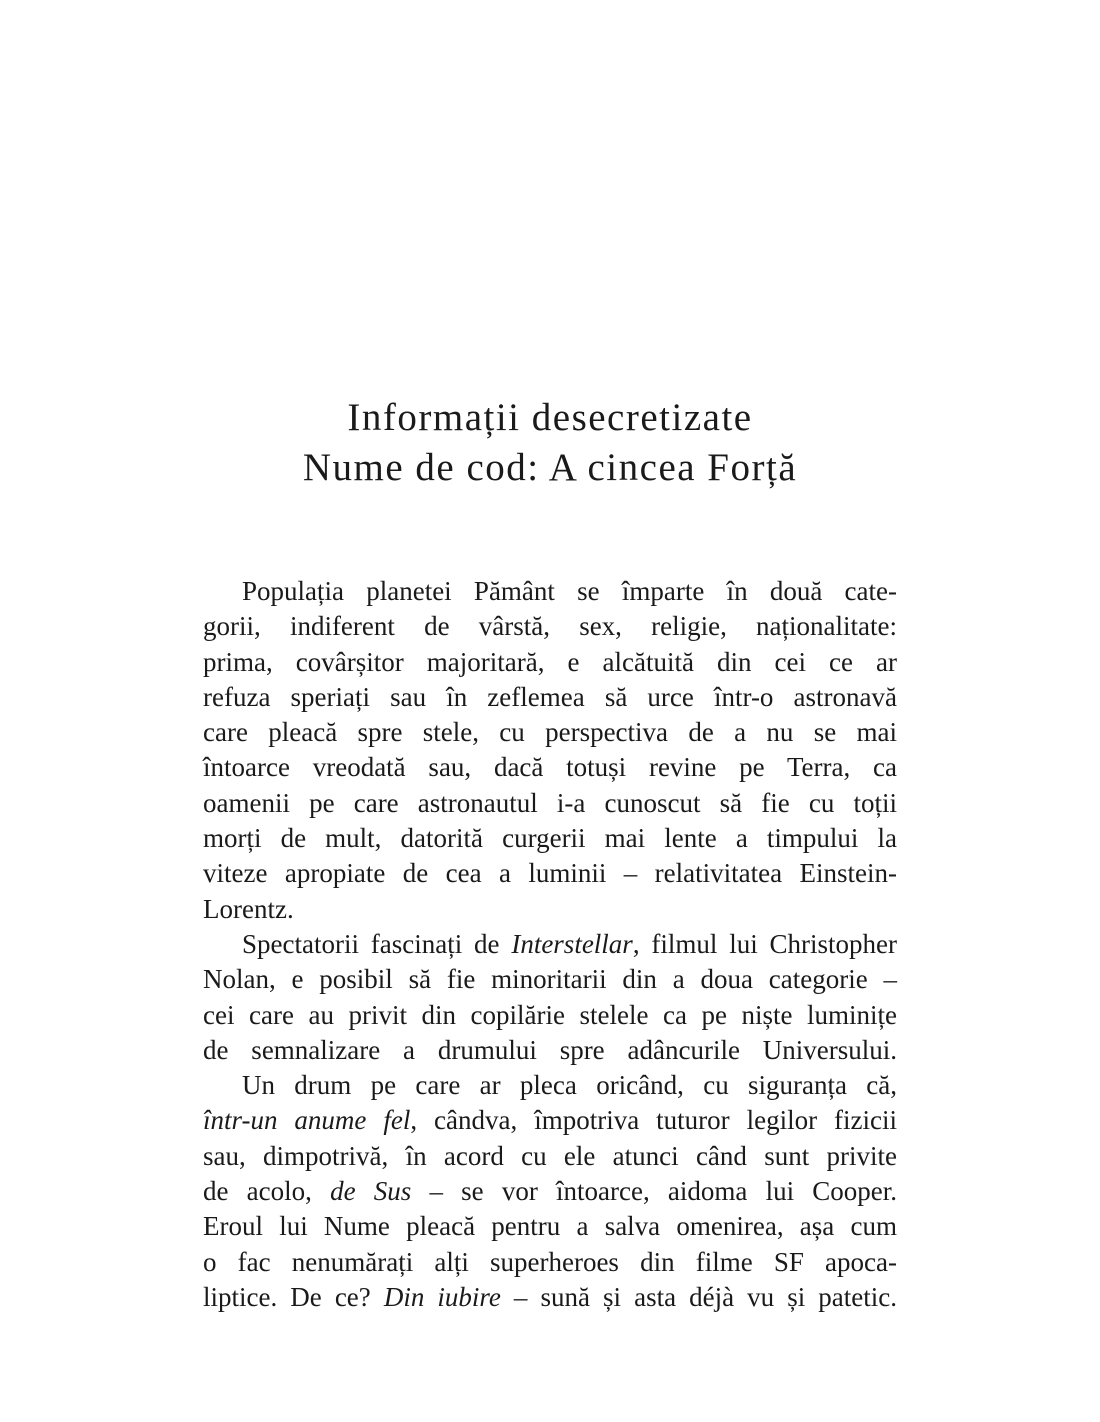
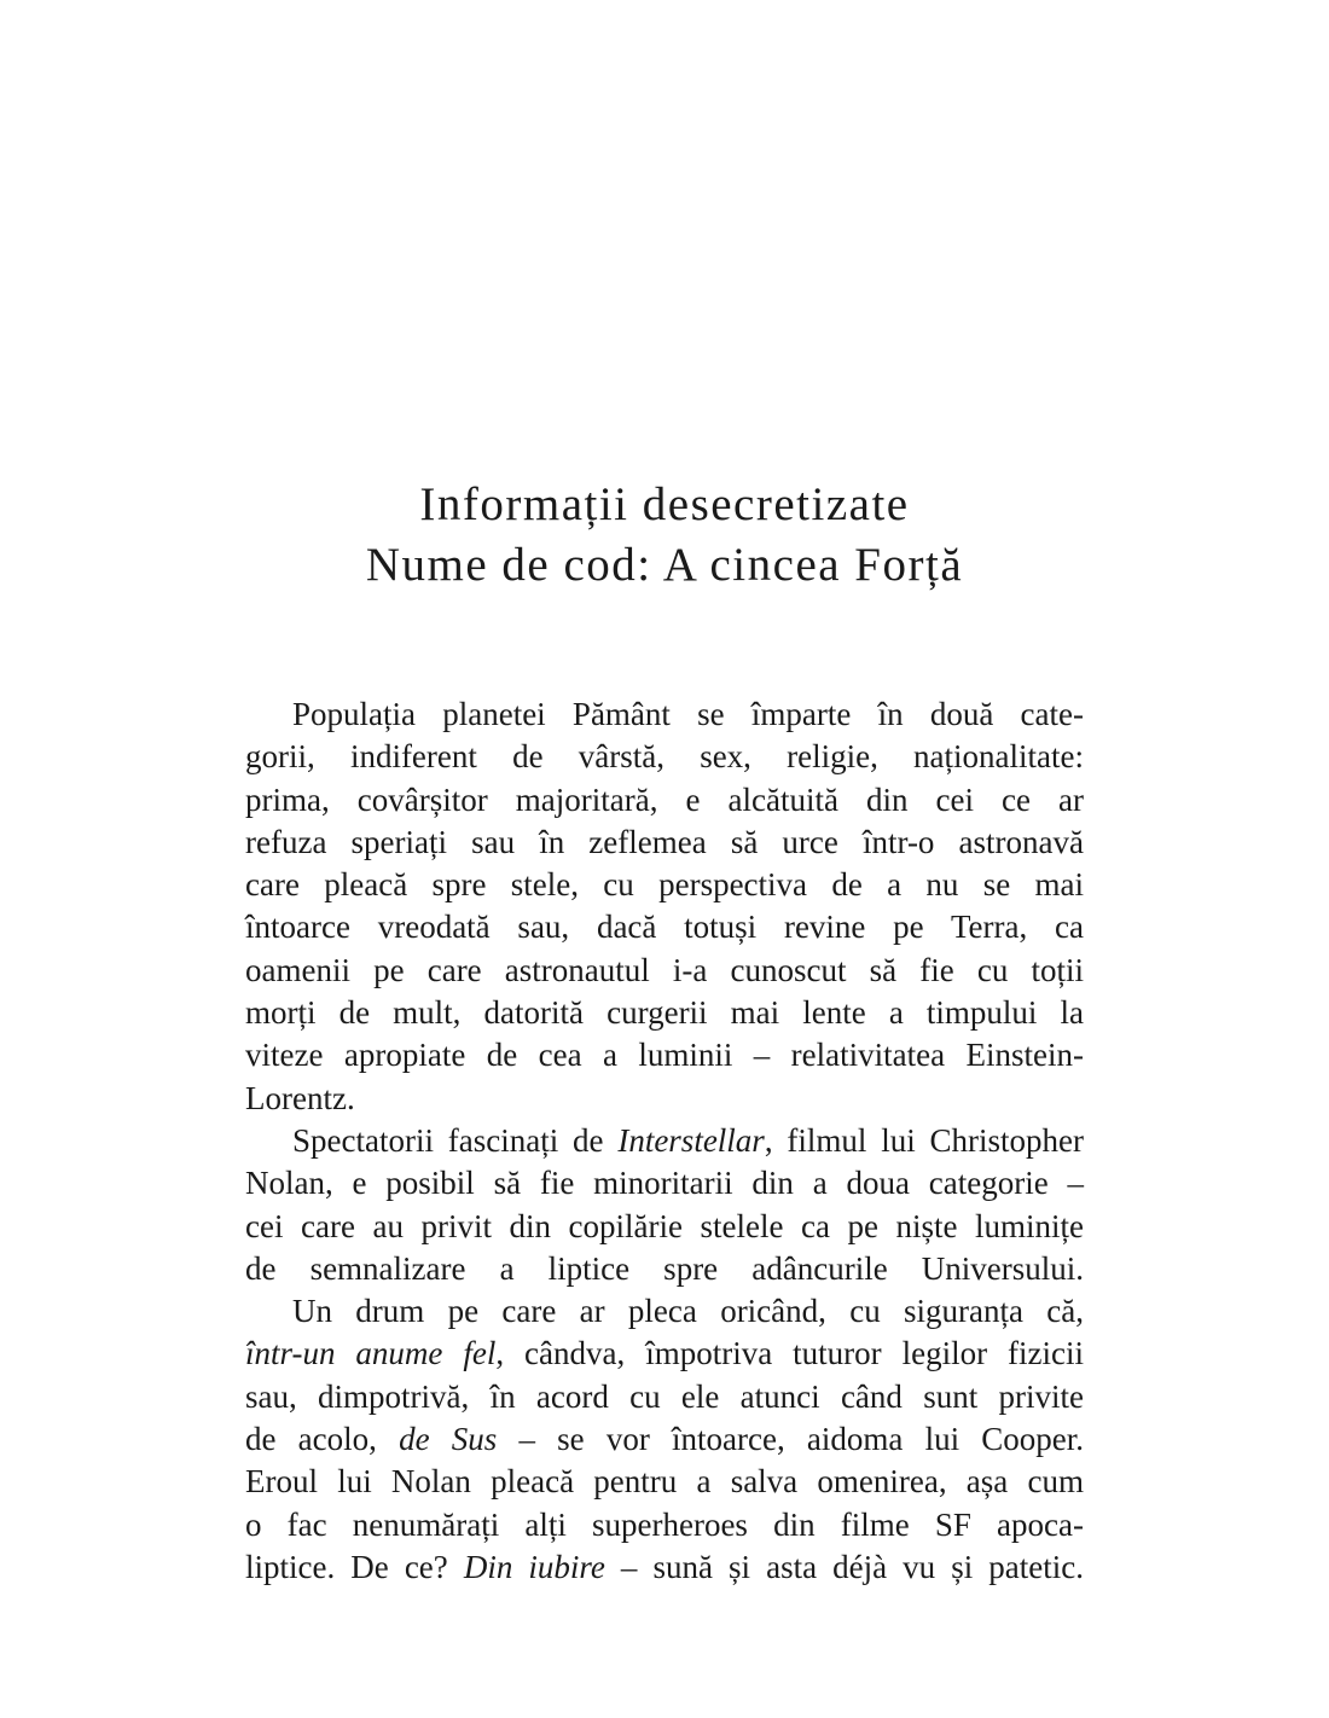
  Informații desecretizate
  Nume de cod: A cincea Forță
  Populația planetei Pământ se împarte în două cate-
  gorii, indiferent de vârstă, sex, religie, naționalitate:
  prima, covârșitor majoritară, e alcătuită din cei ce ar
  refuza speriați sau în zeflemea să urce într-o astronavă
  care pleacă spre stele, cu perspectiva de a nu se mai
  întoarce vreodată sau, dacă totuși revine pe Terra, ca
  oamenii pe care astronautul i-a cunoscut să fie cu toții
  morți de mult, datorită curgerii mai lente a timpului la
  viteze apropiate de cea a luminii – relativitatea Einstein-
  Lorentz.
  Spectatorii fascinați de Interstellar, filmul lui Christopher
  Nolan, e posibil să fie minoritarii din a doua categorie –
  cei care au privit din copilărie stelele ca pe niște luminițe
- de semnalizare a drumului spre adâncurile Universului.
+ de semnalizare a liptice spre adâncurile Universului.
  Un drum pe care ar pleca oricând, cu siguranța că,
  într-un anume fel, cândva, împotriva tuturor legilor fizicii
  sau, dimpotrivă, în acord cu ele atunci când sunt privite
  de acolo, de Sus – se vor întoarce, aidoma lui Cooper.
- Eroul lui Nume pleacă pentru a salva omenirea, așa cum
+ Eroul lui Nolan pleacă pentru a salva omenirea, așa cum
  o fac nenumărați alți superheroes din filme SF apoca-
  liptice. De ce? Din iubire – sună și asta déjà vu și patetic.
